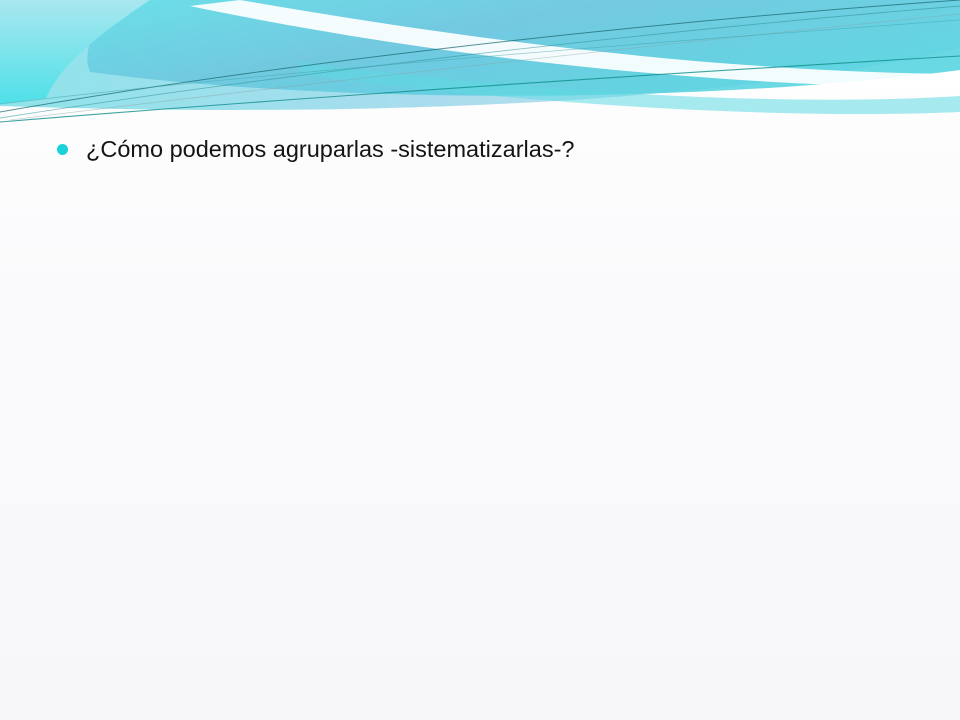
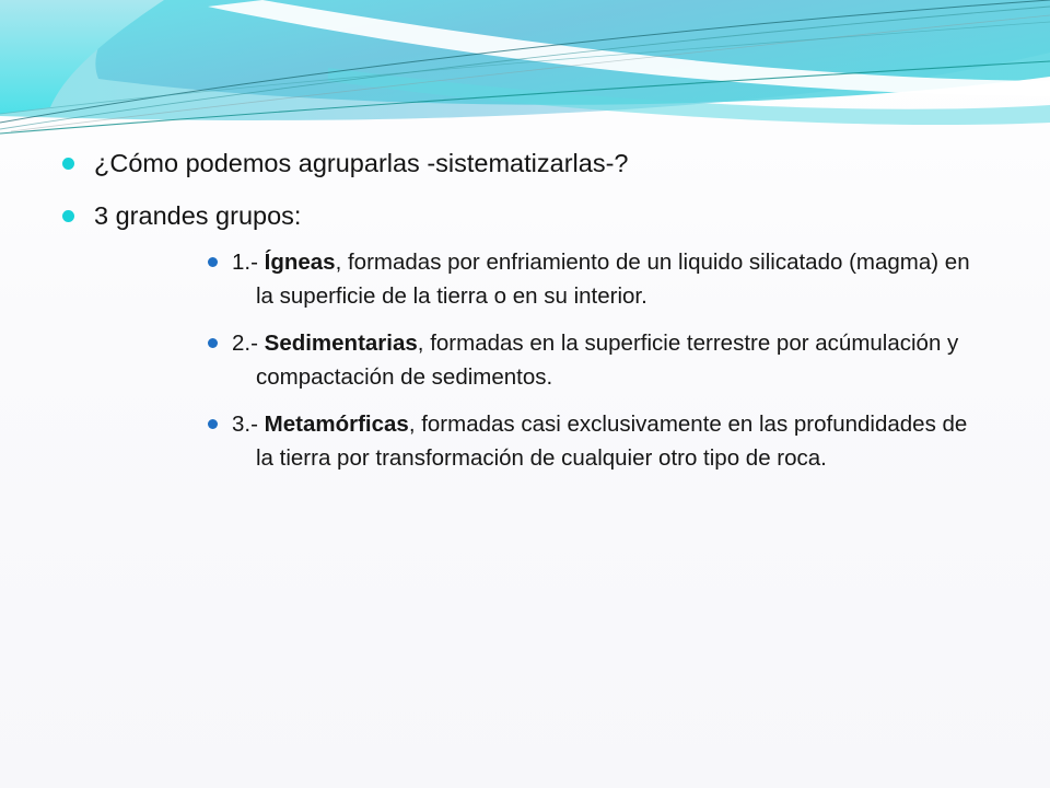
  ¿Cómo podemos agruparlas -sistematizarlas-?
+ 3 grandes grupos:
+ 1.- Ígneas, formadas por enfriamiento de un liquido silicatado (magma) en la superficie de la tierra o en su interior.
+ 2.- Sedimentarias, formadas en la superficie terrestre por acúmulación y compactación de sedimentos.
+ 3.- Metamórficas, formadas casi exclusivamente en las profundidades de la tierra por transformación de cualquier otro tipo de roca.
